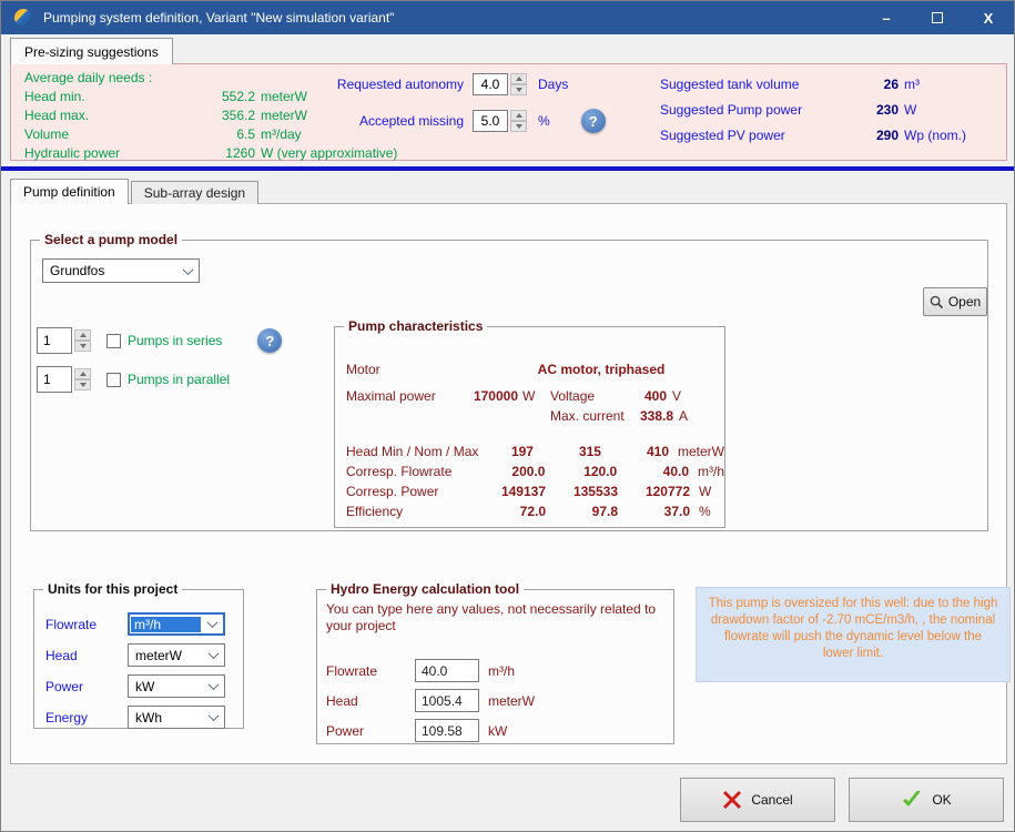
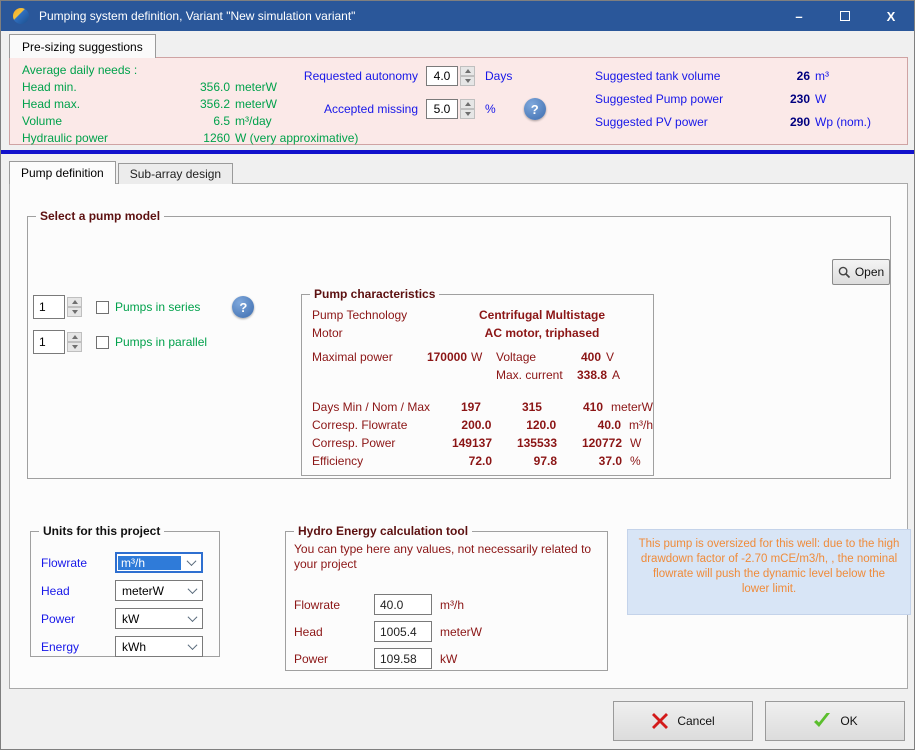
  Pumping system definition, Variant "New simulation variant"
  –
  X
  Pre-sizing suggestions
  Average daily needs :
  Head min.
- 552.2
+ 356.0
  meterW
  Head max.
  356.2
  meterW
  Volume
  6.5
  m³/day
  Hydraulic power
  1260
  W (very approximative)
  Requested autonomy
  4.0
  Days
  Accepted missing
  5.0
  %
  ?
  Suggested tank volume
  26
  m³
  Suggested Pump power
  230
  W
  Suggested PV power
  290
  Wp (nom.)
  Pump definition
  Sub-array design
  Select a pump model
- Grundfos
  Open
  1
  Pumps in series
  ?
  1
  Pumps in parallel
  Pump characteristics
+ Pump Technology
+ Centrifugal Multistage
  Motor
  AC motor, triphased
  Maximal power
  170000
  W
  Voltage
  400
  V
  Max. current
  338.8
  A
- Head Min / Nom / Max
+ Days Min / Nom / Max
  197
  315
  410
  meterW
  Corresp. Flowrate
  200.0
  120.0
  40.0
  m³/h
  Corresp. Power
  149137
  135533
  120772
  W
  Efficiency
  72.0
  97.8
  37.0
  %
  Units for this project
  Flowrate
  m³/h
  Head
  meterW
  Power
  kW
  Energy
  kWh
  Hydro Energy calculation tool
  You can type here any values, not necessarily related to your project
  Flowrate
  40.0
  m³/h
  Head
  1005.4
  meterW
  Power
  109.58
  kW
  This pump is oversized for this well: due to the high drawdown factor of -2.70 mCE/m3/h, , the nominal flowrate will push the dynamic level below the lower limit.
  Cancel
  OK
